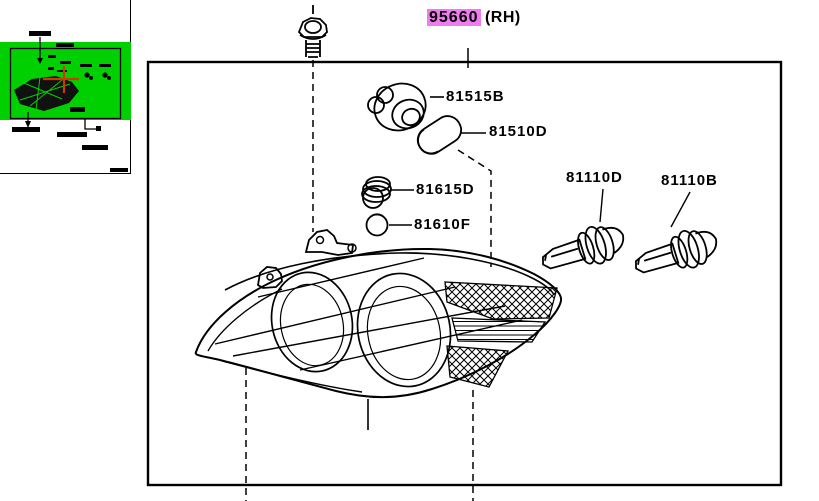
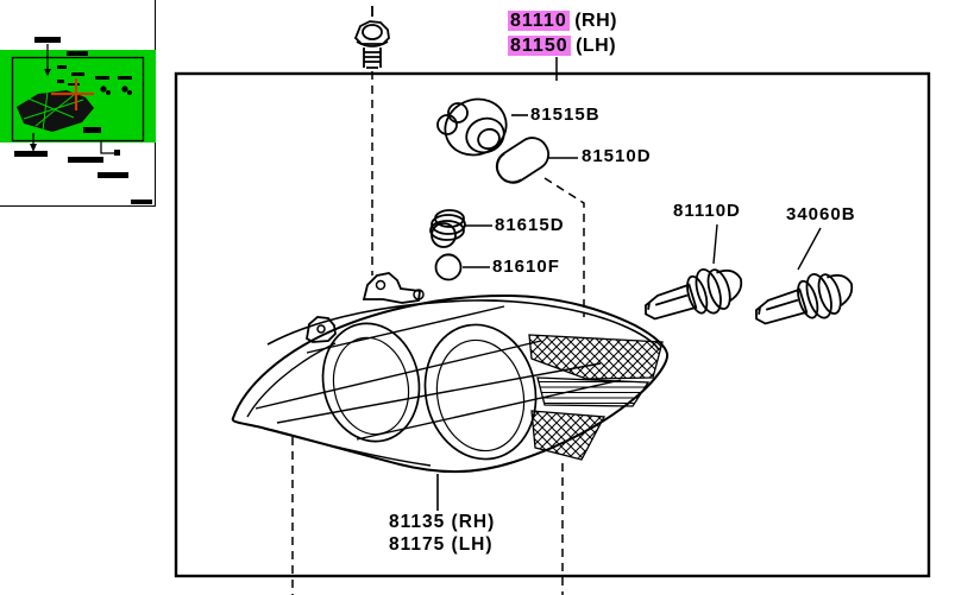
- 95660 (RH)
+ 81110 (RH)
+ 81150 (LH)
  81515B
  81510D
  81615D
  81610F
  81110D
- 81110B
+ 34060B
+ 81135 (RH)
+ 81175 (LH)
